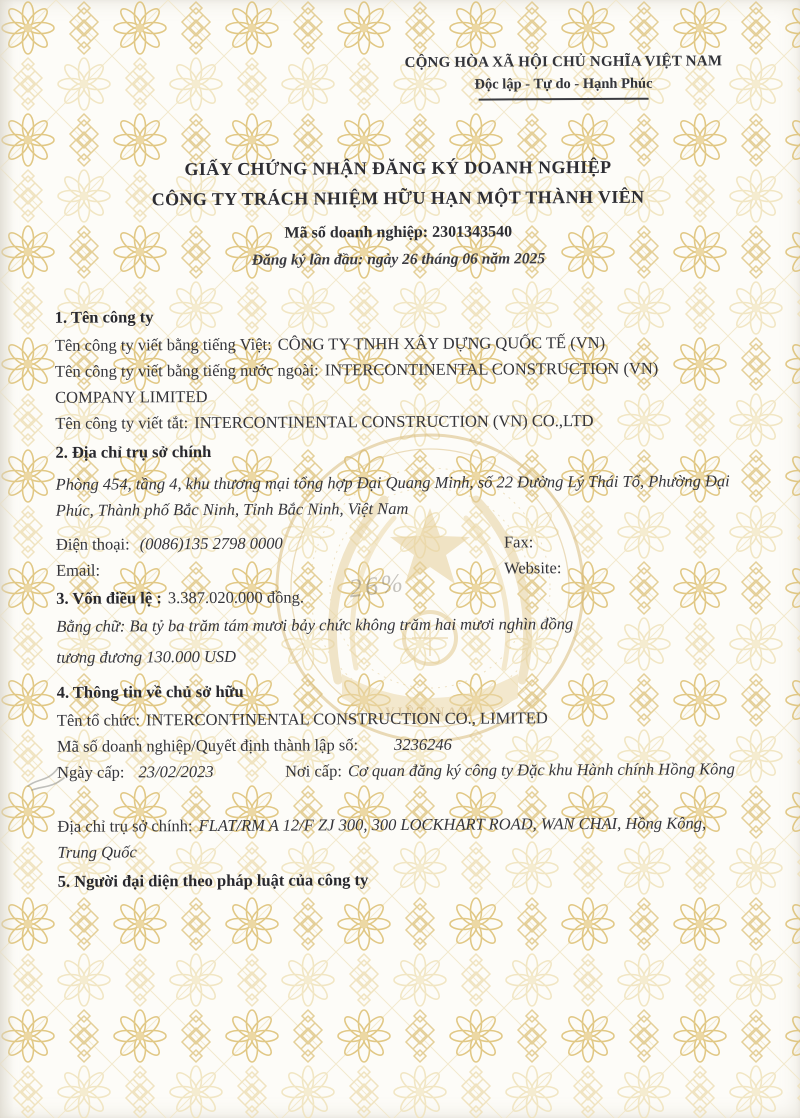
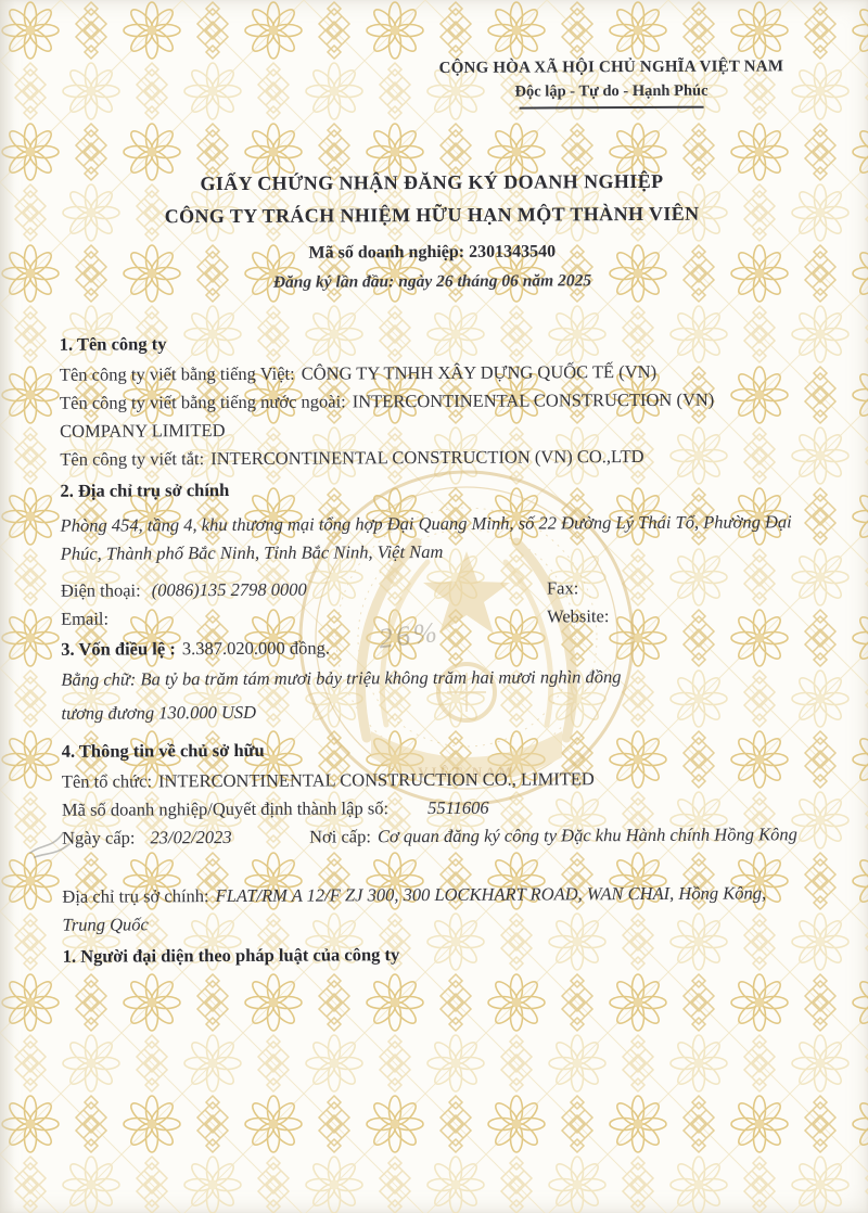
  VIỆT NAM
  CỘNG HÒA XÃ HỘI CHỦ NGHĨA VIỆT NAM
  Độc lập - Tự do - Hạnh Phúc
  GIẤY CHỨNG NHẬN ĐĂNG KÝ DOANH NGHIỆP
  CÔNG TY TRÁCH NHIỆM HỮU HẠN MỘT THÀNH VIÊN
  Mã số doanh nghiệp: 2301343540
  Đăng ký lần đầu: ngày 26 tháng 06 năm 2025
  1. Tên công ty
  Tên công ty viết bằng tiếng Việt: CÔNG TY TNHH XÂY DỰNG QUỐC TẾ (VN)
  Tên công ty viết bằng tiếng nước ngoài: INTERCONTINENTAL CONSTRUCTION (VN) COMPANY LIMITED
  Tên công ty viết tắt: INTERCONTINENTAL CONSTRUCTION (VN) CO.,LTD
  2. Địa chỉ trụ sở chính
  Phòng 454, tầng 4, khu thương mại tổng hợp Đại Quang Minh, số 22 Đường Lý Thái Tổ, Phường Đại Phúc, Thành phố Bắc Ninh, Tỉnh Bắc Ninh, Việt Nam
  Điện thoại: (0086)135 2798 0000
  Fax:
  Email:
  Website:
  3. Vốn điều lệ : 3.387.020.000 đồng.
- Bằng chữ: Ba tỷ ba trăm tám mươi bảy chức không trăm hai mươi nghìn đồng
+ Bằng chữ: Ba tỷ ba trăm tám mươi bảy triệu không trăm hai mươi nghìn đồng
  tương đương 130.000 USD
  4. Thông tin về chủ sở hữu
  Tên tổ chức: INTERCONTINENTAL CONSTRUCTION CO., LIMITED
- Mã số doanh nghiệp/Quyết định thành lập số: 3236246
+ Mã số doanh nghiệp/Quyết định thành lập số: 5511606
  Ngày cấp: 23/02/2023
  Nơi cấp: Cơ quan đăng ký công ty Đặc khu Hành chính Hồng Kông
  Địa chỉ trụ sở chính: FLAT/RM A 12/F ZJ 300, 300 LOCKHART ROAD, WAN CHAI, Hồng Kông, Trung Quốc
- 5. Người đại diện theo pháp luật của công ty
+ 1. Người đại diện theo pháp luật của công ty
